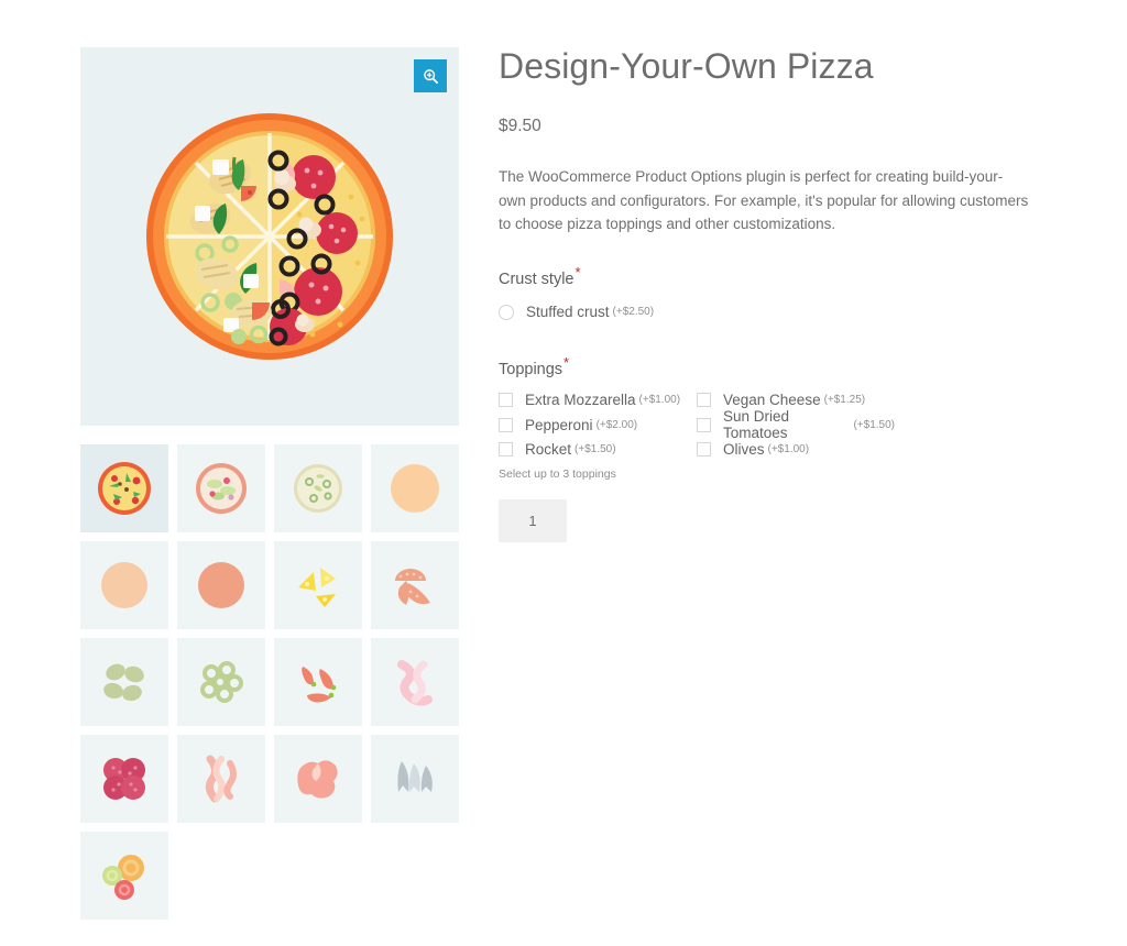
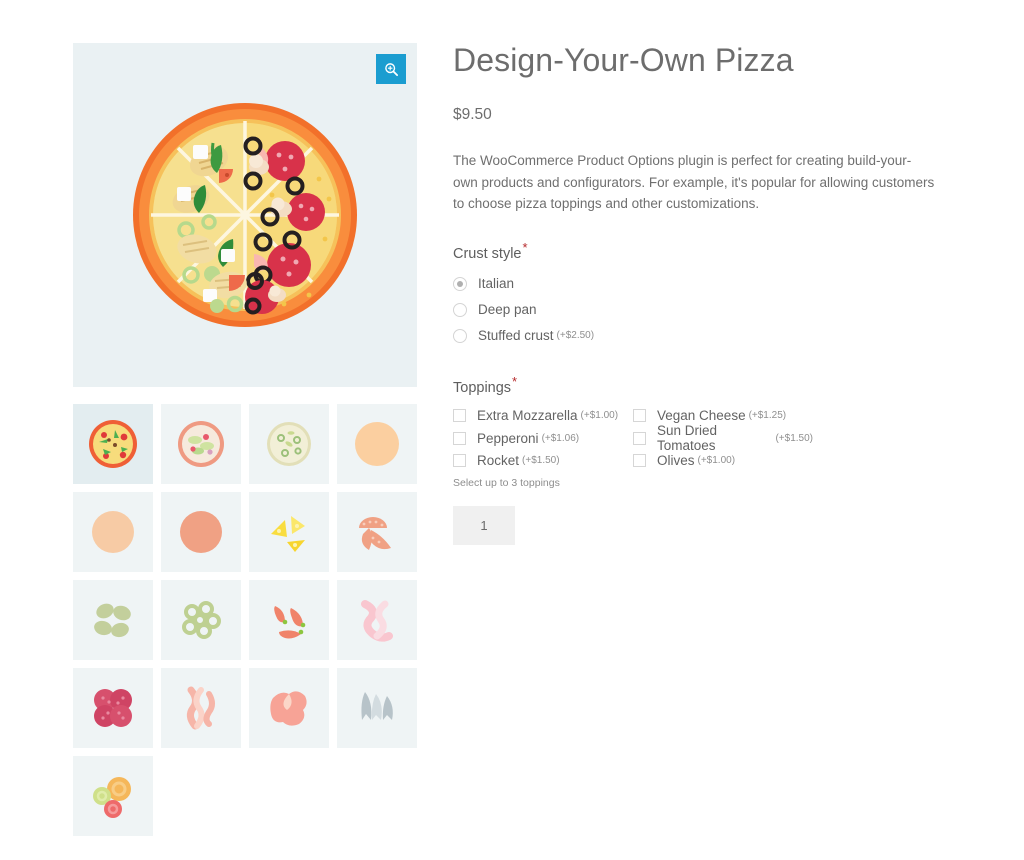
  Design-Your-Own Pizza
  $9.50
  The WooCommerce Product Options plugin is perfect for creating build-your-own products and configurators. For example, it's popular for allowing customers to choose pizza toppings and other customizations.
  Crust style*
+ Italian
+ Deep pan
  Stuffed crust
  (+$2.50)
  Toppings*
  Extra Mozzarella
  (+$1.00)
  Pepperoni
- (+$2.00)
+ (+$1.06)
  Rocket
  (+$1.50)
  Vegan Cheese
  (+$1.25)
  Sun Dried Tomatoes
  (+$1.50)
  Olives
  (+$1.00)
  Select up to 3 toppings
  1
